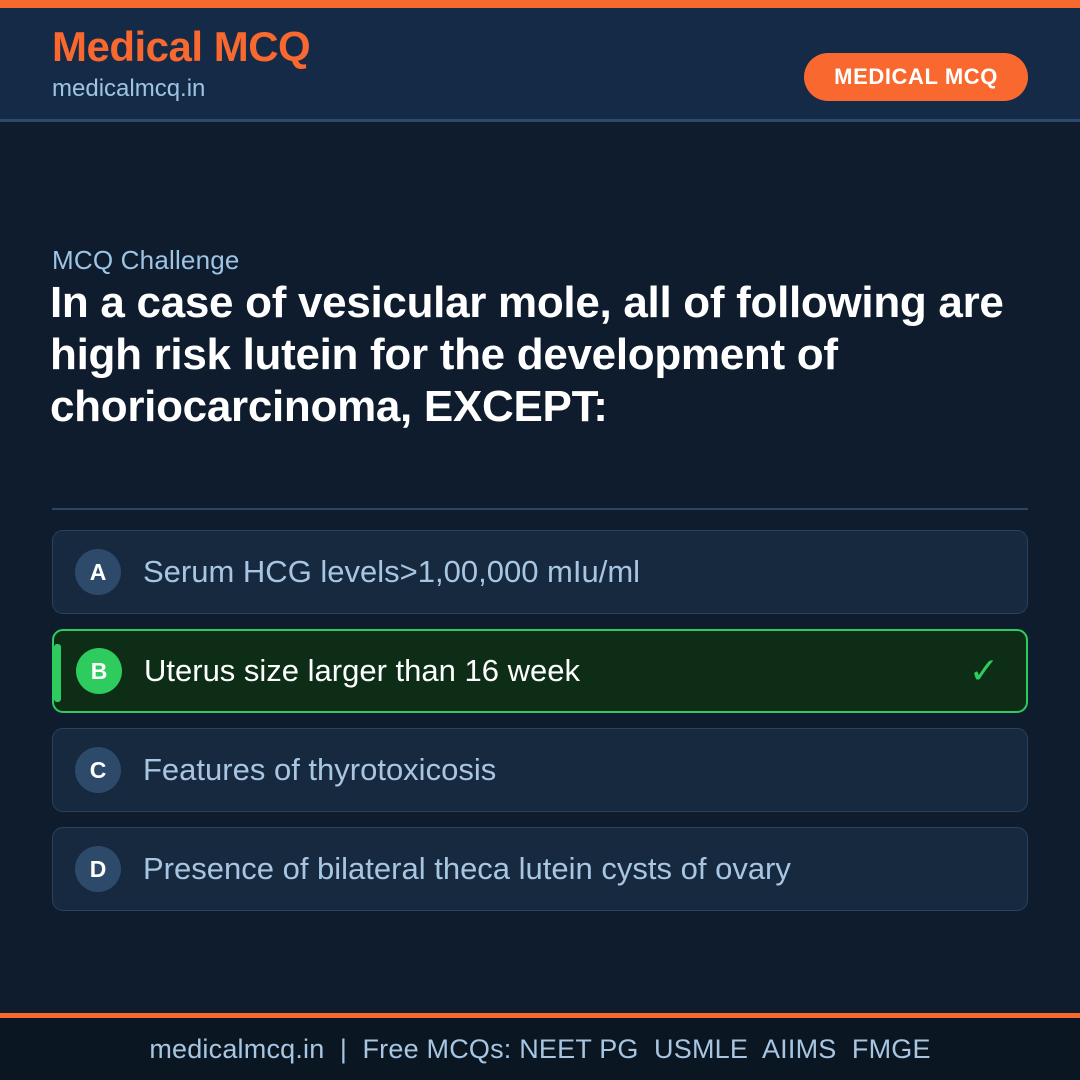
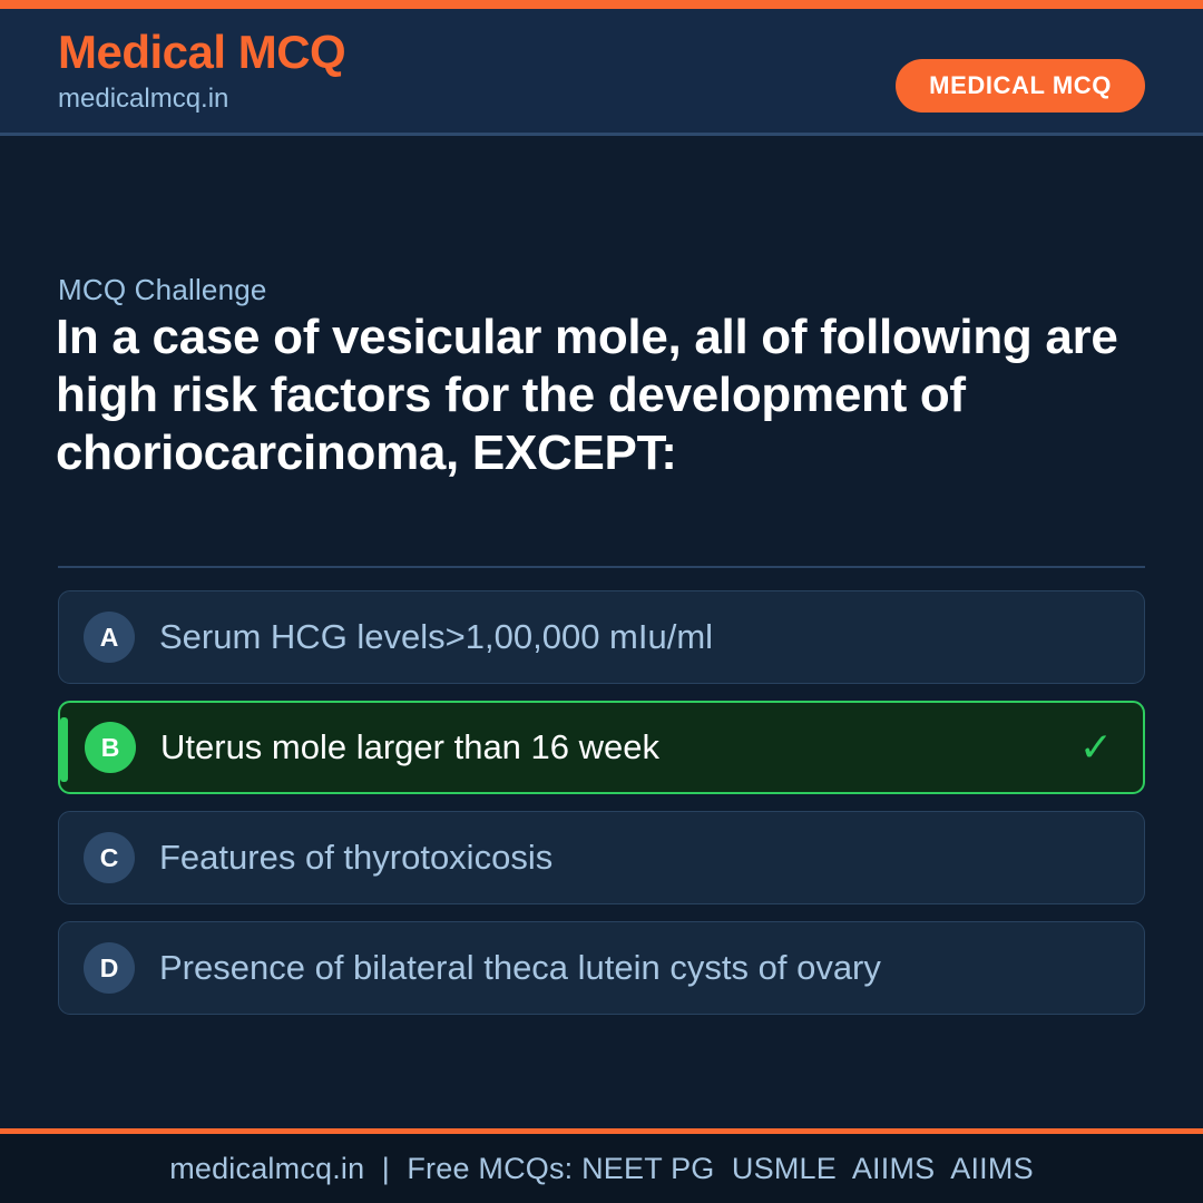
  Medical MCQ
  medicalmcq.in
  MEDICAL MCQ
  MCQ Challenge
- In a case of vesicular mole, all of following are high risk lutein for the development of choriocarcinoma, EXCEPT:
+ In a case of vesicular mole, all of following are high risk factors for the development of choriocarcinoma, EXCEPT:
  A
  Serum HCG levels>1,00,000 mIu/ml
  B
- Uterus size larger than 16 week
+ Uterus mole larger than 16 week
  ✓
  C
  Features of thyrotoxicosis
  D
  Presence of bilateral theca lutein cysts of ovary
- medicalmcq.in | Free MCQs: NEET PG USMLE AIIMS FMGE
+ medicalmcq.in | Free MCQs: NEET PG USMLE AIIMS AIIMS
